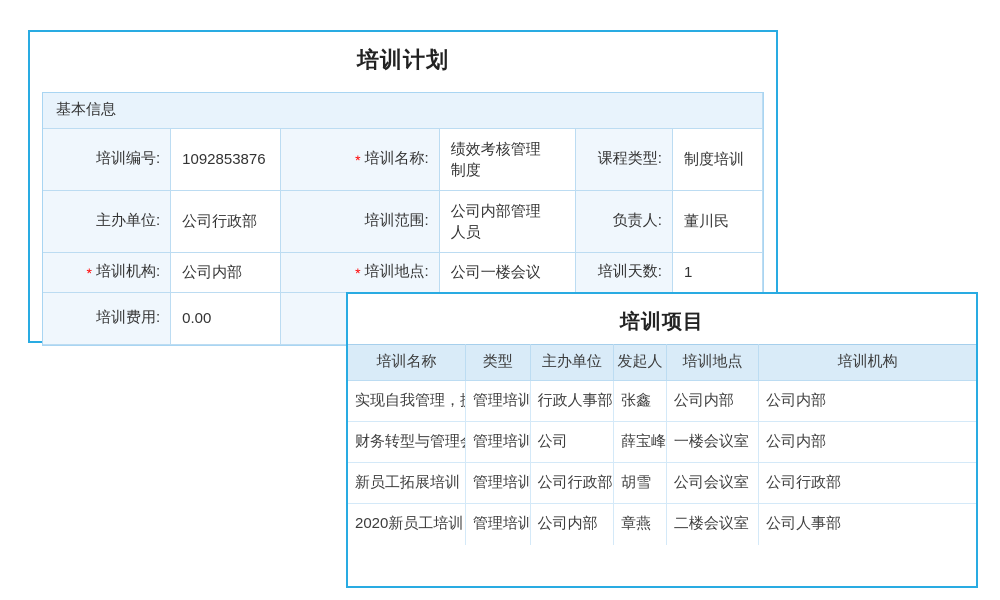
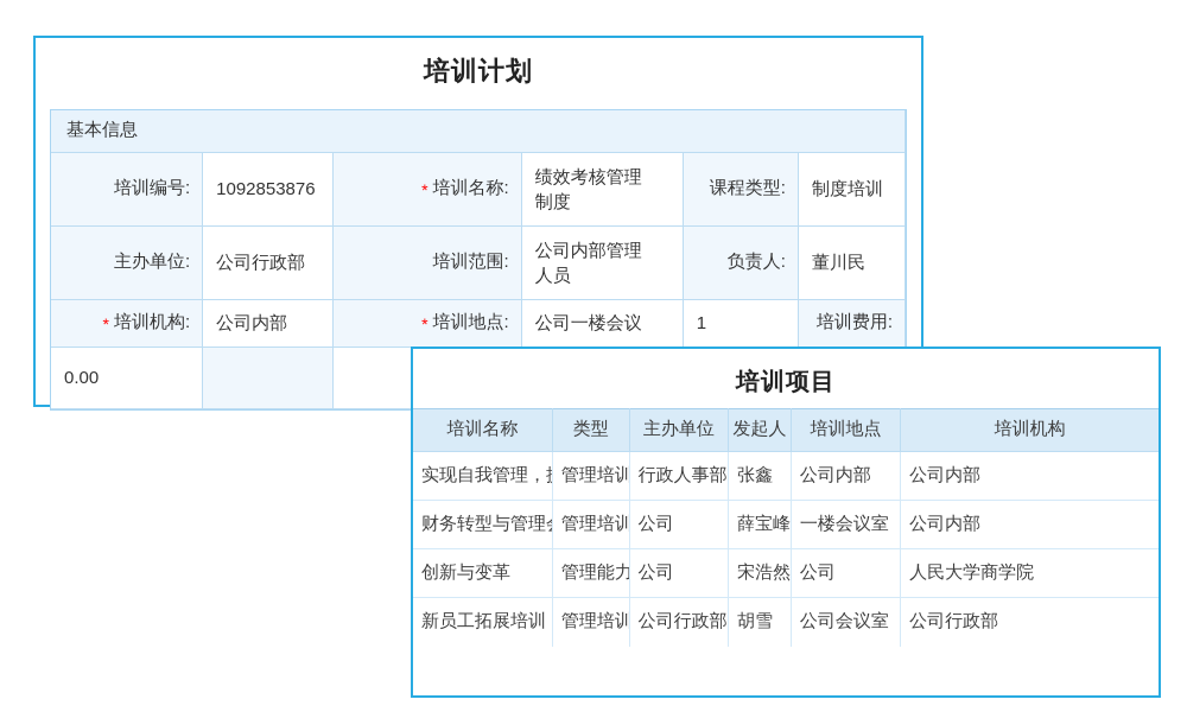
  培训计划
  基本信息
  培训编号:
  1092853876
  *
  培训名称:
  绩效考核管理制度
  课程类型:
  制度培训
  主办单位:
  公司行政部
  培训范围:
  公司内部管理人员
  负责人:
  董川民
  *
  培训机构:
  公司内部
  *
  培训地点:
  公司一楼会议
- 培训天数:
  1
  培训费用:
  0.00
  培训项目
  培训名称	类型	主办单位	发起人	培训地点	培训机构
  实现自我管理，	管理培训	行政人事部	张鑫	公司内部	公司内部
  财务转型与管理	管理培训	公司	薛宝峰	一楼会议室	公司内部
+ 创新与变革	管理能力	公司	宋浩然	公司	人民大学商学院
  新员工拓展培训	管理培训	公司行政部	胡雪	公司会议室	公司行政部
- 2020新员工培训	管理培训	公司内部	章燕	二楼会议室	公司人事部
